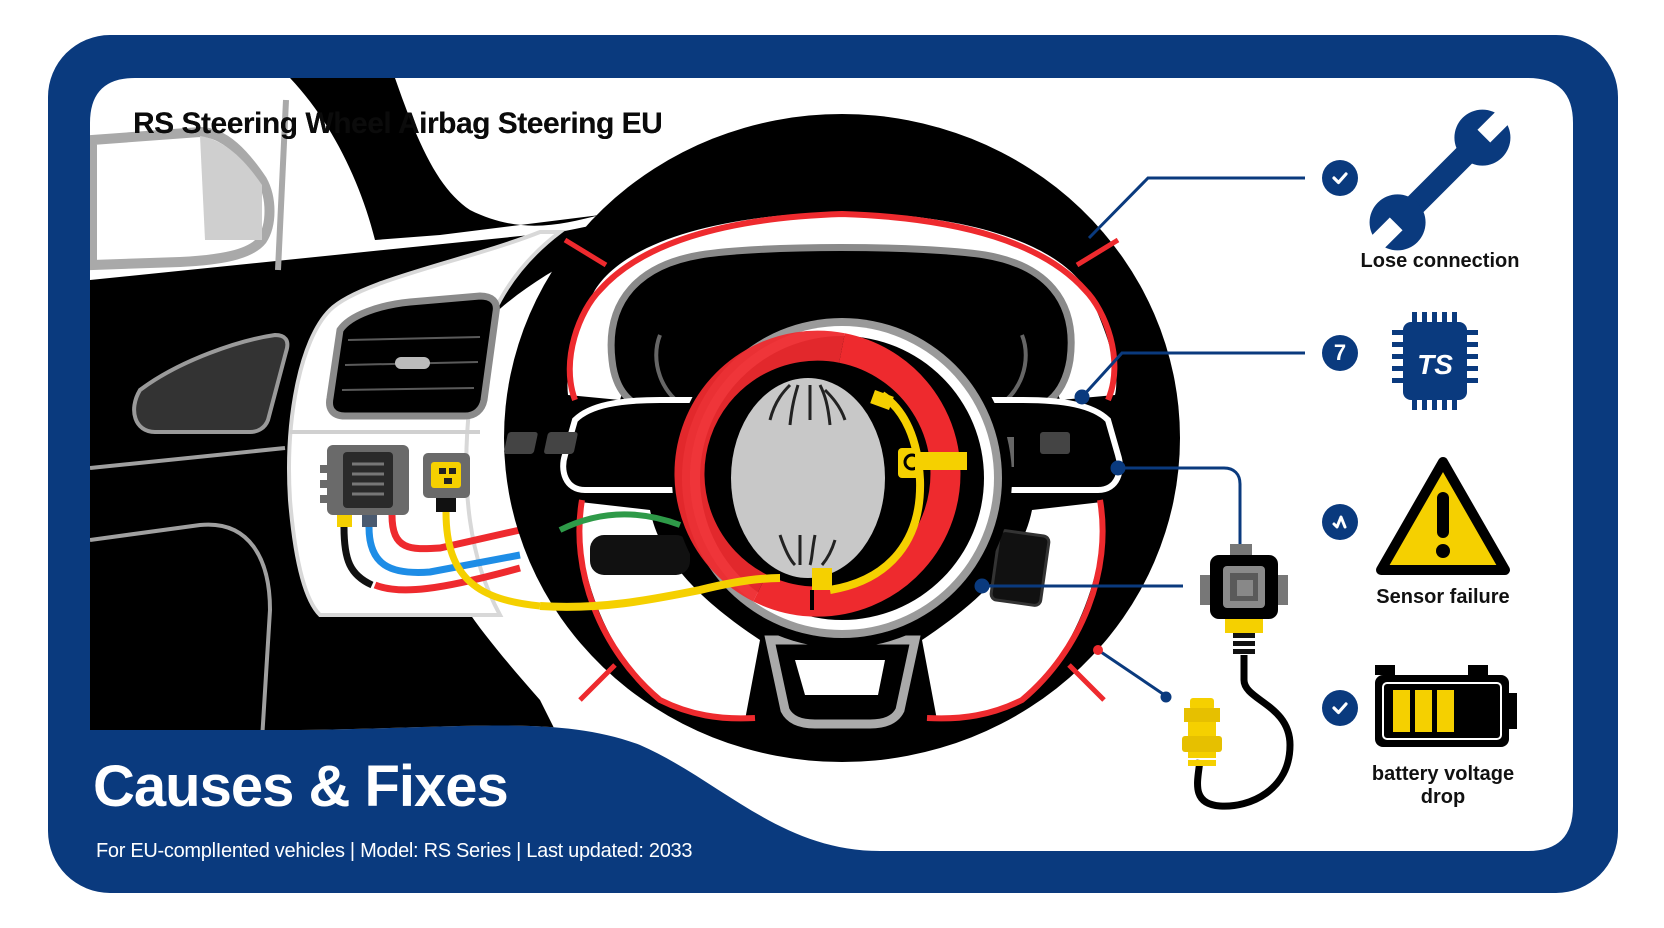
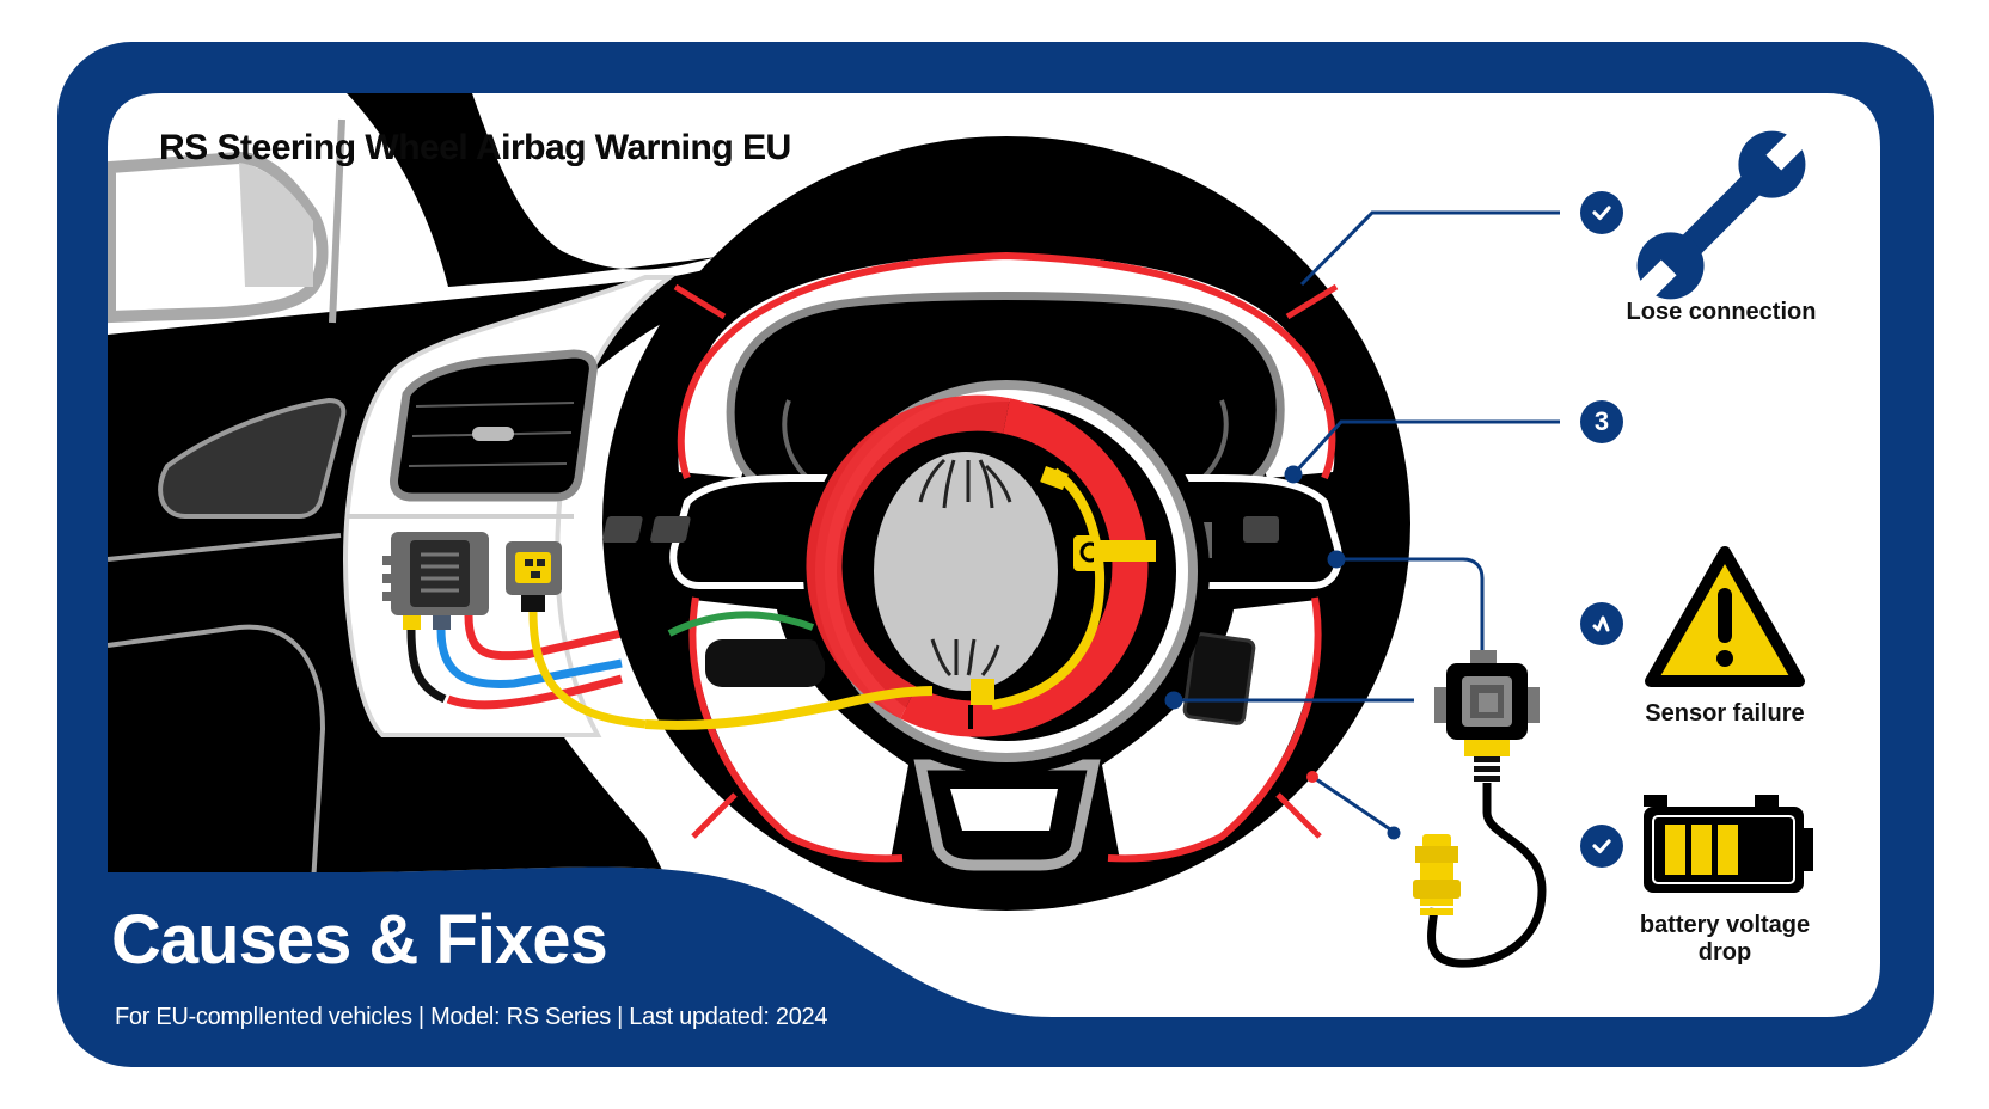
- TS
- RS Steering Wheel Airbag Steering EU
+ RS Steering Wheel Airbag Warning EU
- 7
+ 3
  Lose connection
  Sensor failure
  battery voltage drop
  Causes & Fixes
- For EU-complIented vehicles | Model: RS Series | Last updated: 2033
+ For EU-complIented vehicles | Model: RS Series | Last updated: 2024
